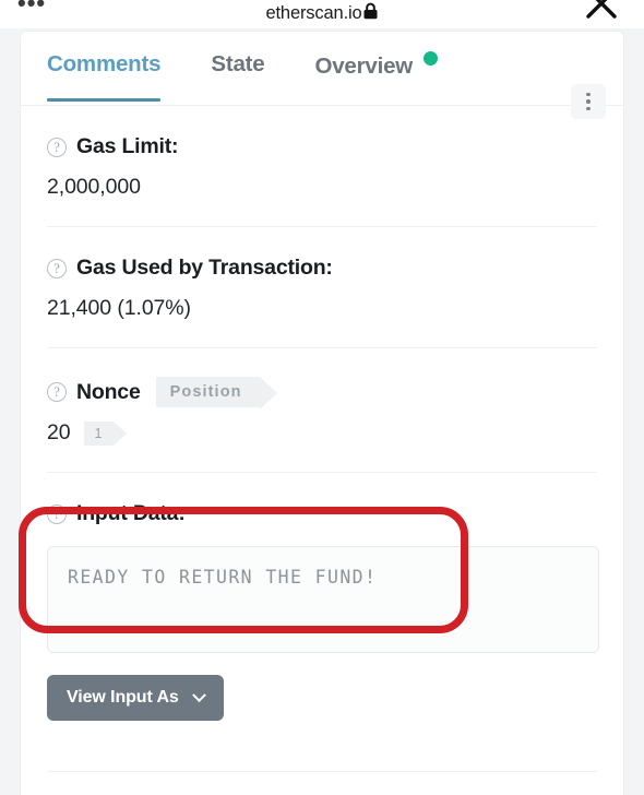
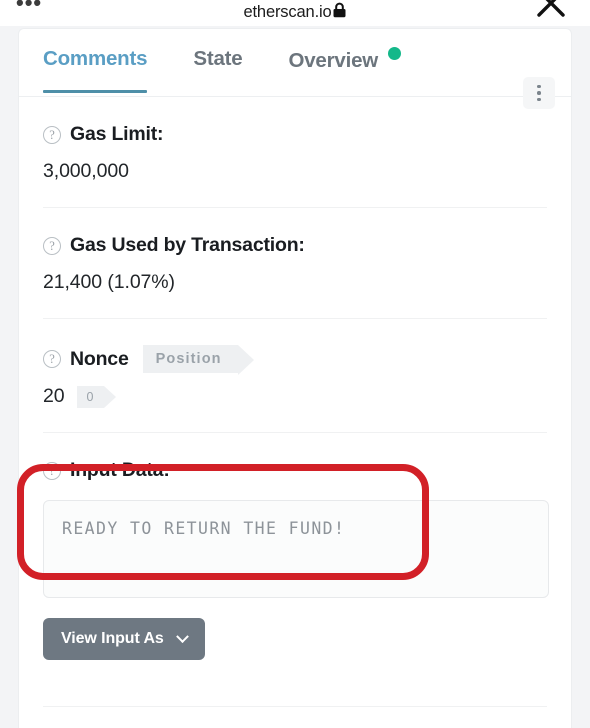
  •••
  etherscan.io
  Comments
  State
  Overview
  ?
  Gas Limit:
- 2,000,000
+ 3,000,000
  ?
  Gas Used by Transaction:
  21,400 (1.07%)
  ?
  Nonce
  Position
  20
- 1
+ 0
  ?
  Input Data:
  READY TO RETURN THE FUND!
  View Input As
